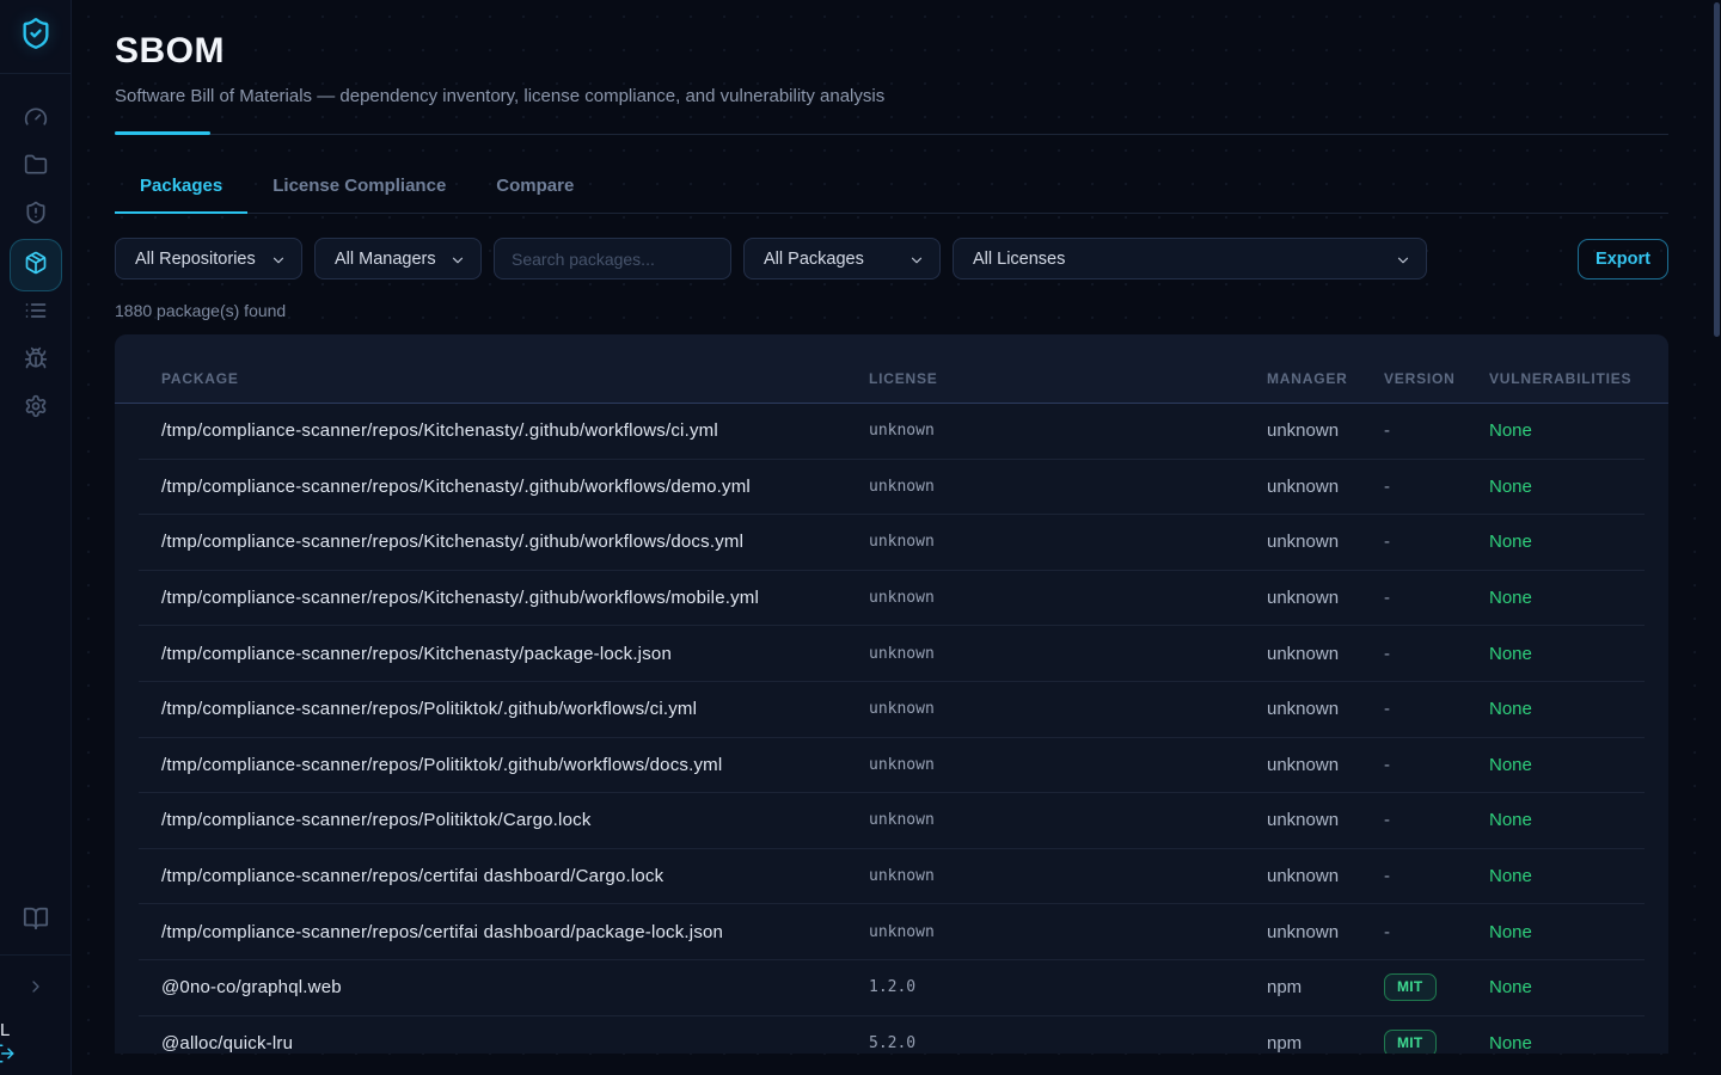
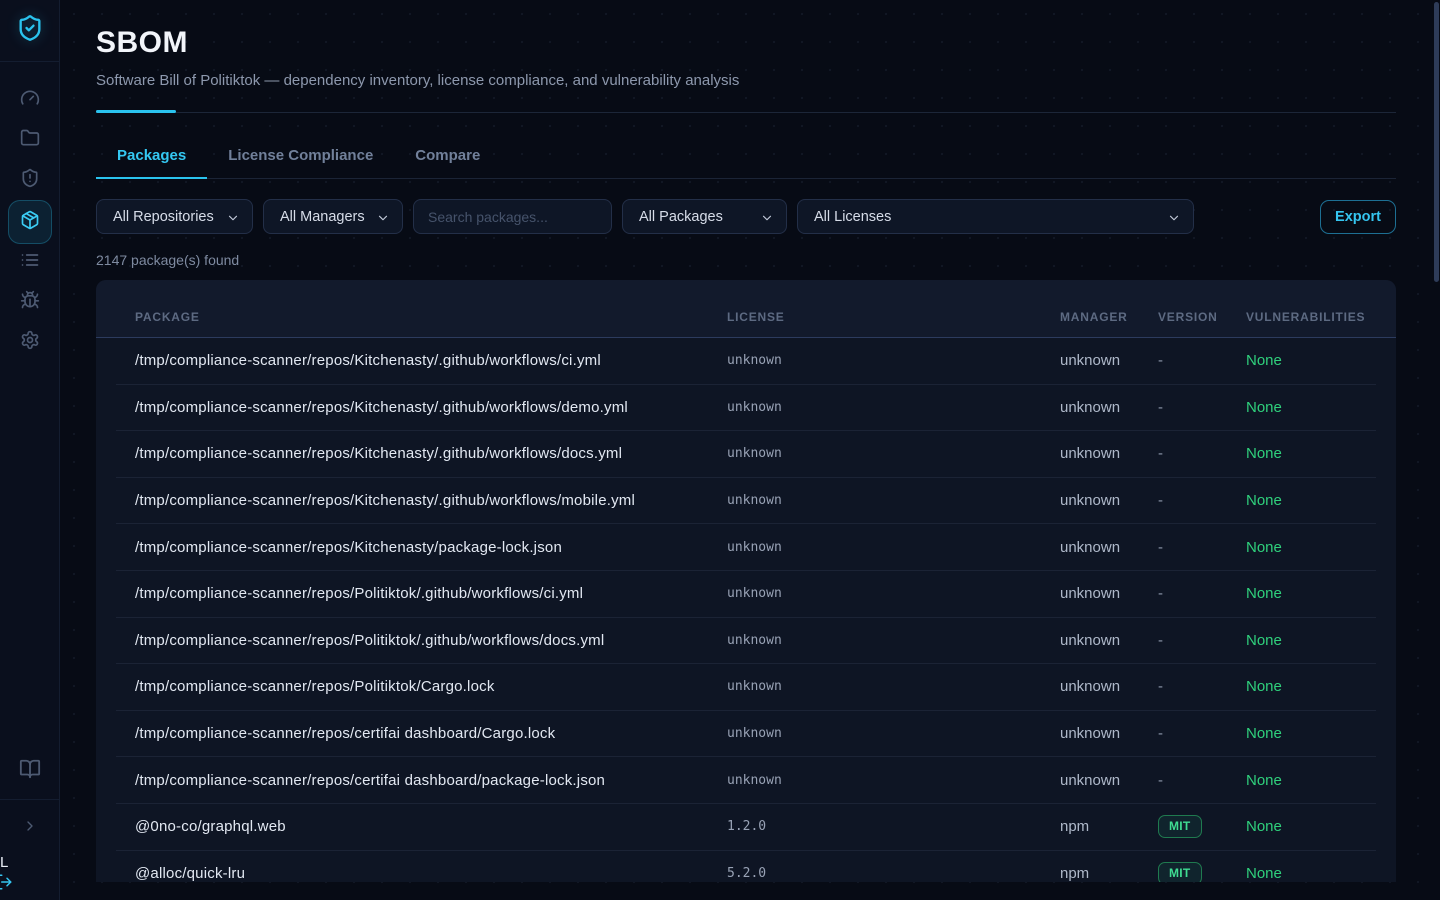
  L
  SBOM
- Software Bill of Materials — dependency inventory, license compliance, and vulnerability analysis
+ Software Bill of Politiktok — dependency inventory, license compliance, and vulnerability analysis
  Packages
  License Compliance
  Compare
  All Repositories
  All Managers
  Search packages...
  All Packages
  All Licenses
  Export
- 1880 package(s) found
+ 2147 package(s) found
  PACKAGE
  LICENSE
  MANAGER
  VERSION
  VULNERABILITIES
  /tmp/compliance-scanner/repos/Kitchenasty/.github/workflows/ci.yml
  unknown
  unknown
  -
  None
  /tmp/compliance-scanner/repos/Kitchenasty/.github/workflows/demo.yml
  unknown
  unknown
  -
  None
  /tmp/compliance-scanner/repos/Kitchenasty/.github/workflows/docs.yml
  unknown
  unknown
  -
  None
  /tmp/compliance-scanner/repos/Kitchenasty/.github/workflows/mobile.yml
  unknown
  unknown
  -
  None
  /tmp/compliance-scanner/repos/Kitchenasty/package-lock.json
  unknown
  unknown
  -
  None
  /tmp/compliance-scanner/repos/Politiktok/.github/workflows/ci.yml
  unknown
  unknown
  -
  None
  /tmp/compliance-scanner/repos/Politiktok/.github/workflows/docs.yml
  unknown
  unknown
  -
  None
  /tmp/compliance-scanner/repos/Politiktok/Cargo.lock
  unknown
  unknown
  -
  None
  /tmp/compliance-scanner/repos/certifai dashboard/Cargo.lock
  unknown
  unknown
  -
  None
  /tmp/compliance-scanner/repos/certifai dashboard/package-lock.json
  unknown
  unknown
  -
  None
  @0no-co/graphql.web
  1.2.0
  npm
  MIT
  None
  @alloc/quick-lru
  5.2.0
  npm
  MIT
  None
